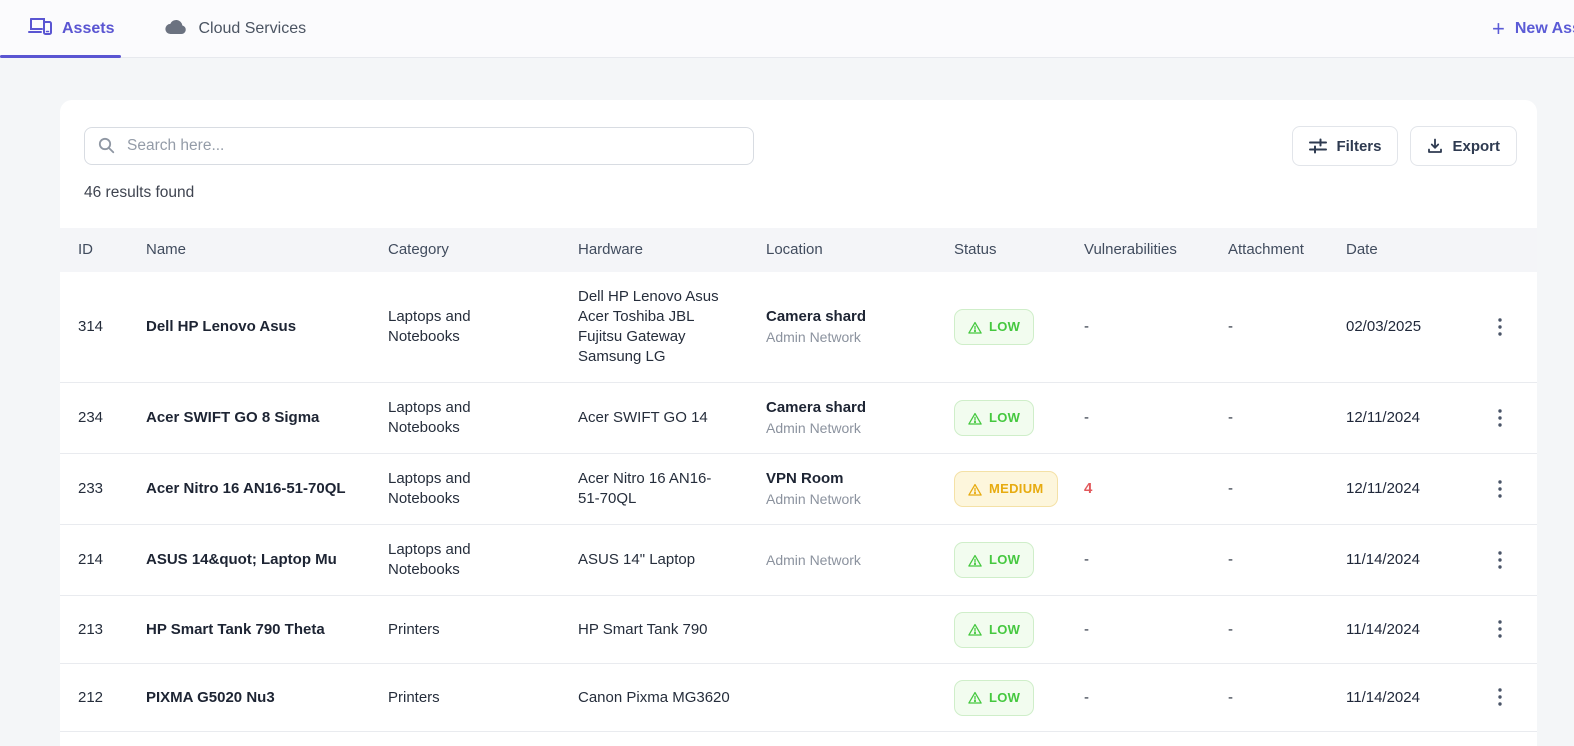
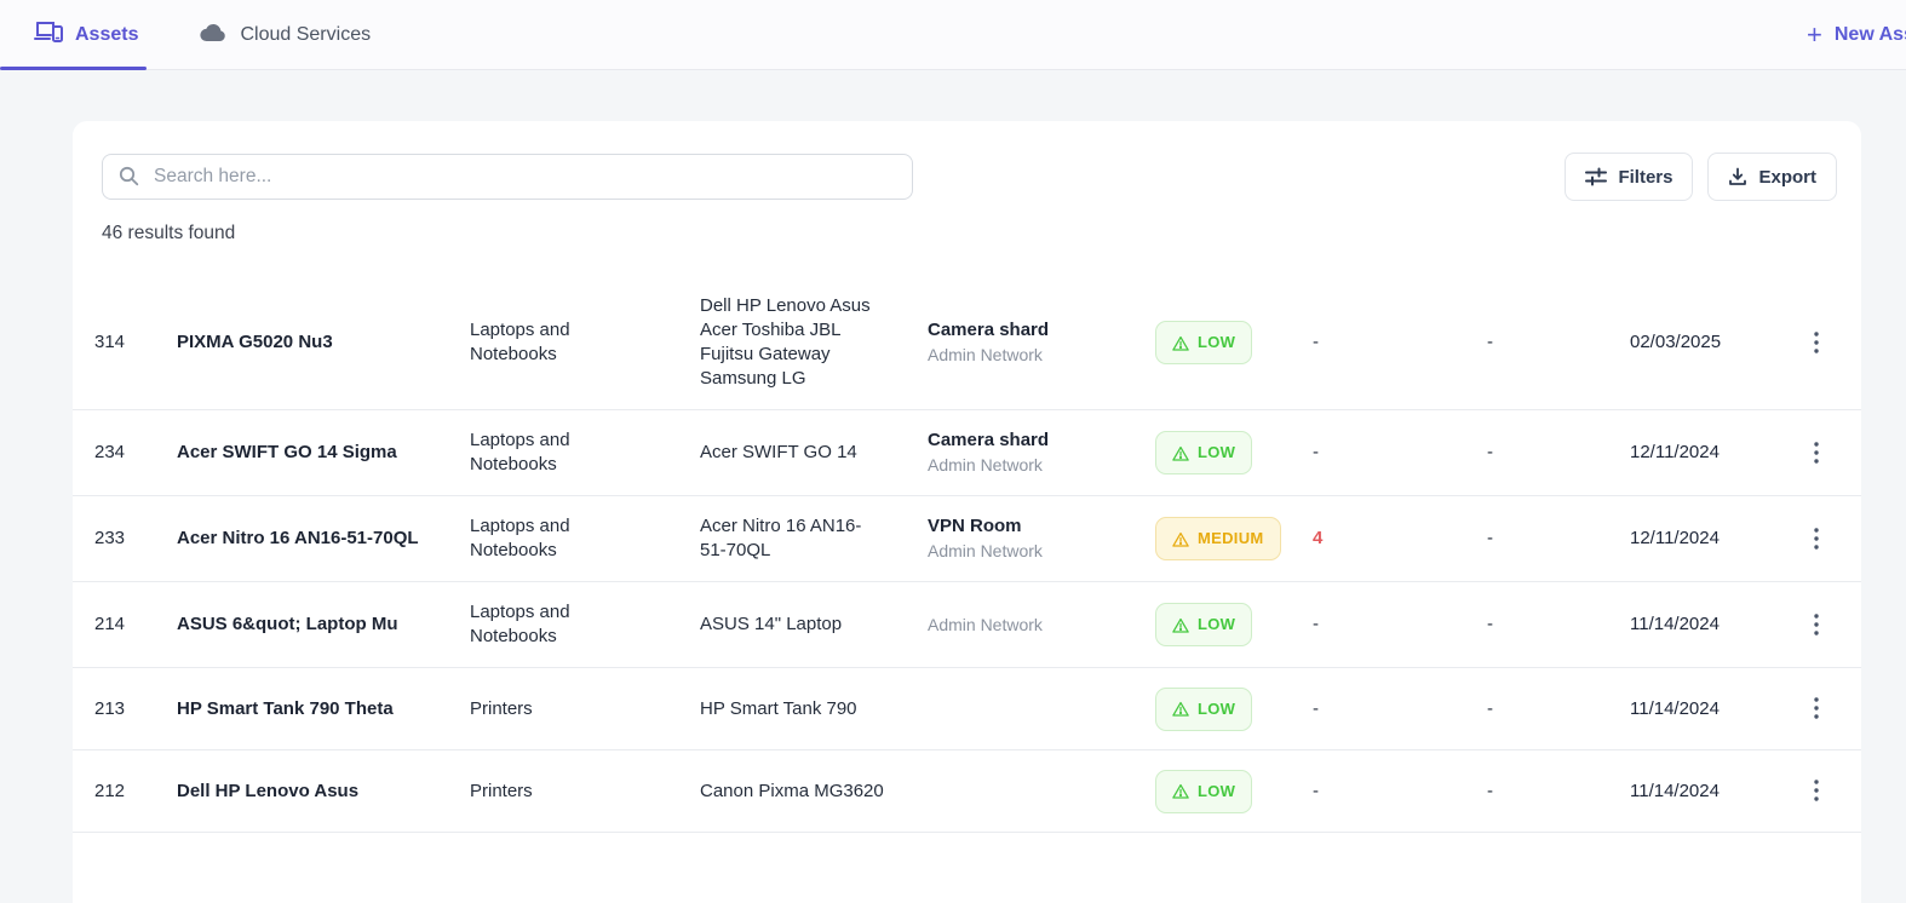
  Assets
  Cloud Services
  +
  Search here...
  Filters
  Export
  46 results found
- ID
- Name
- Category
- Hardware
- Location
- Status
- Vulnerabilities
- Attachment
- Date
  314
- Dell HP Lenovo Asus
+ PIXMA G5020 Nu3
  Laptops and Notebooks
  Dell HP Lenovo Asus Acer Toshiba JBL Fujitsu Gateway Samsung LG
  Camera shard
  Admin Network
  LOW
  -
  -
  02/03/2025
  234
- Acer SWIFT GO 8 Sigma
+ Acer SWIFT GO 14 Sigma
  Laptops and Notebooks
  Acer SWIFT GO 14
  Camera shard
  Admin Network
  LOW
  -
  -
  12/11/2024
  233
  Acer Nitro 16 AN16-51-70QL
  Laptops and Notebooks
  Acer Nitro 16 AN16-51-70QL
  VPN Room
  Admin Network
  MEDIUM
  4
  -
  12/11/2024
  214
- ASUS 14&quot; Laptop Mu
+ ASUS 6&quot; Laptop Mu
  Laptops and Notebooks
  ASUS 14" Laptop
  Admin Network
  LOW
  -
  -
  11/14/2024
  213
  HP Smart Tank 790 Theta
  Printers
  HP Smart Tank 790
  LOW
  -
  -
  11/14/2024
  212
- PIXMA G5020 Nu3
+ Dell HP Lenovo Asus
  Printers
  Canon Pixma MG3620
  LOW
  -
  -
  11/14/2024
